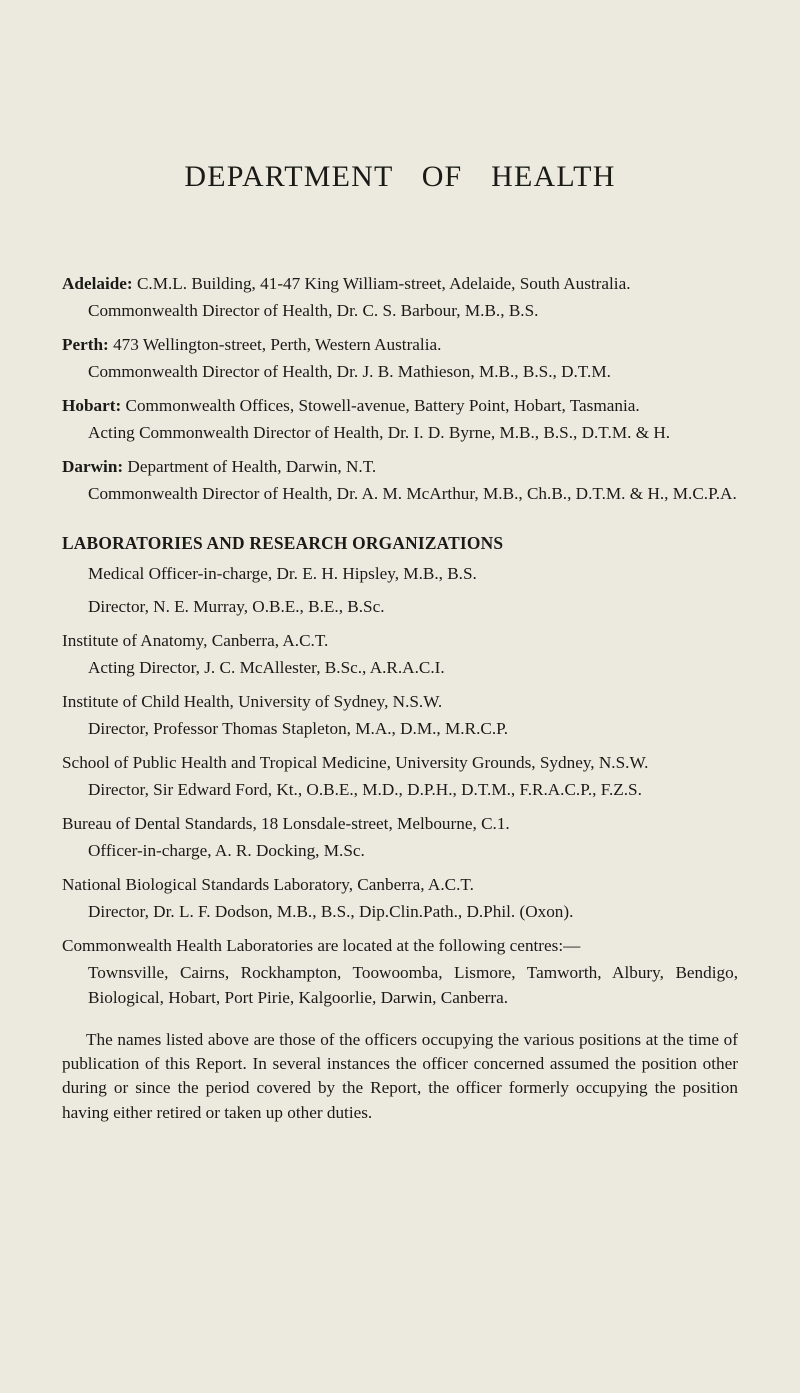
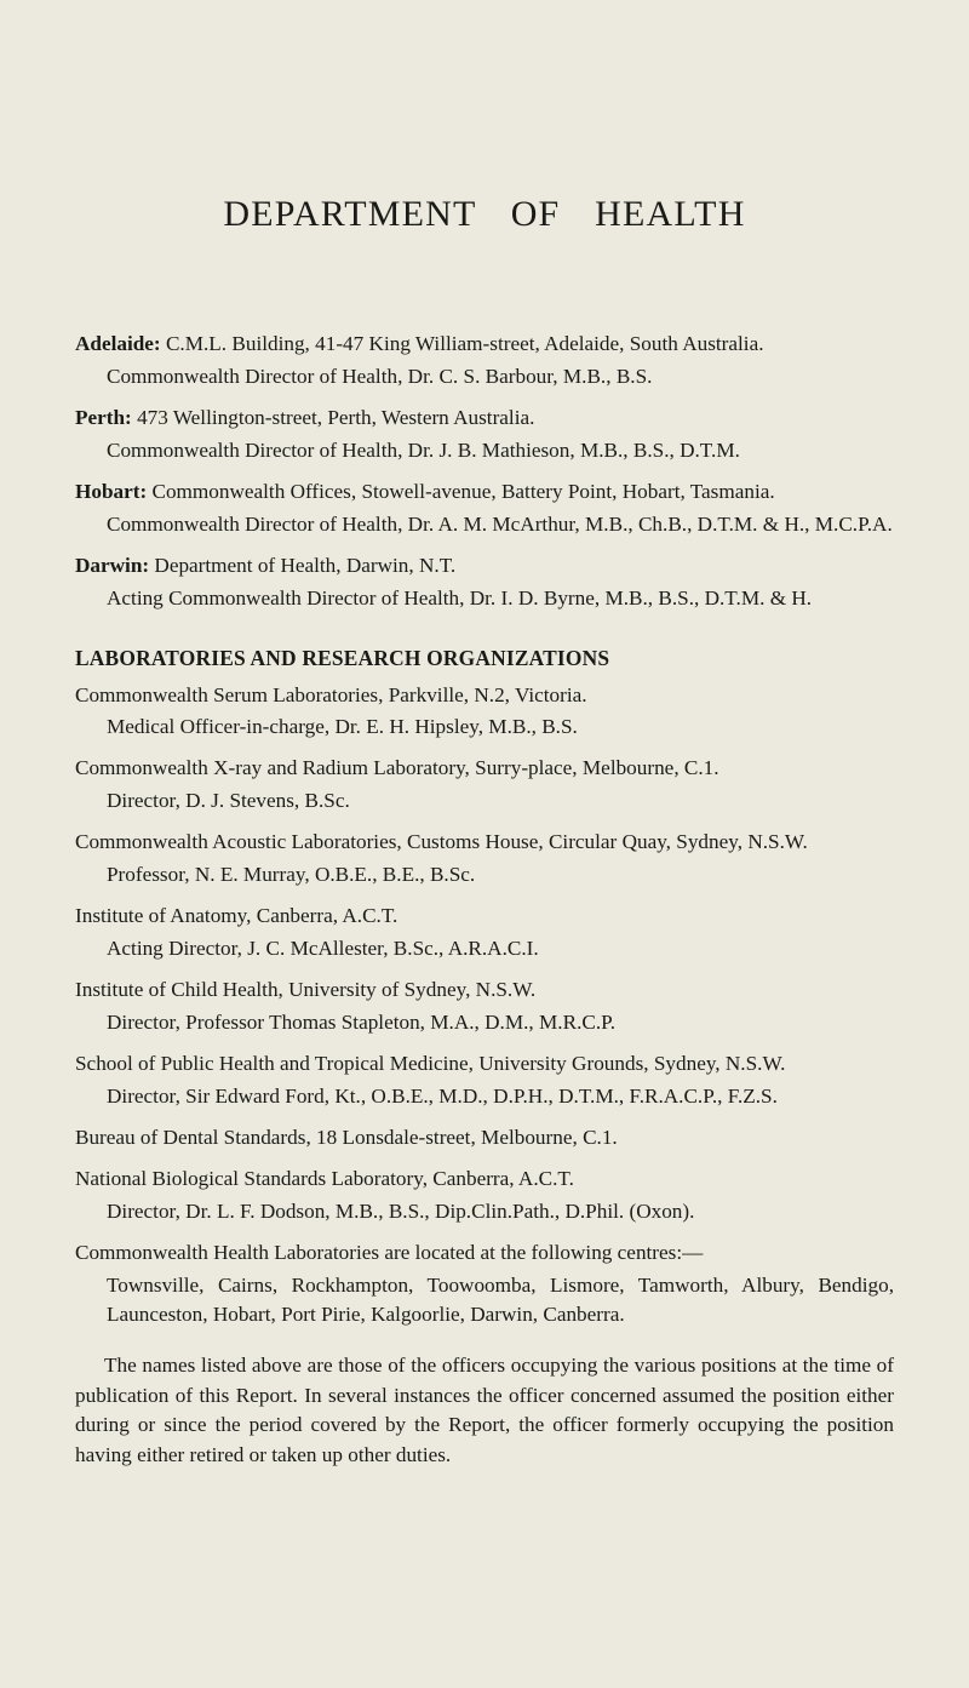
  DEPARTMENT OF HEALTH
  Adelaide: C.M.L. Building, 41-47 King William-street, Adelaide, South Australia.
  Commonwealth Director of Health, Dr. C. S. Barbour, M.B., B.S.
  Perth: 473 Wellington-street, Perth, Western Australia.
  Commonwealth Director of Health, Dr. J. B. Mathieson, M.B., B.S., D.T.M.
  Hobart: Commonwealth Offices, Stowell-avenue, Battery Point, Hobart, Tasmania.
- Acting Commonwealth Director of Health, Dr. I. D. Byrne, M.B., B.S., D.T.M. & H.
+ Commonwealth Director of Health, Dr. A. M. McArthur, M.B., Ch.B., D.T.M. & H., M.C.P.A.
  Darwin: Department of Health, Darwin, N.T.
- Commonwealth Director of Health, Dr. A. M. McArthur, M.B., Ch.B., D.T.M. & H., M.C.P.A.
+ Acting Commonwealth Director of Health, Dr. I. D. Byrne, M.B., B.S., D.T.M. & H.
  LABORATORIES AND RESEARCH ORGANIZATIONS
+ Commonwealth Serum Laboratories, Parkville, N.2, Victoria.
  Medical Officer-in-charge, Dr. E. H. Hipsley, M.B., B.S.
+ Commonwealth X-ray and Radium Laboratory, Surry-place, Melbourne, C.1.
+ Director, D. J. Stevens, B.Sc.
+ Commonwealth Acoustic Laboratories, Customs House, Circular Quay, Sydney, N.S.W.
- Director, N. E. Murray, O.B.E., B.E., B.Sc.
+ Professor, N. E. Murray, O.B.E., B.E., B.Sc.
  Institute of Anatomy, Canberra, A.C.T.
  Acting Director, J. C. McAllester, B.Sc., A.R.A.C.I.
  Institute of Child Health, University of Sydney, N.S.W.
  Director, Professor Thomas Stapleton, M.A., D.M., M.R.C.P.
  School of Public Health and Tropical Medicine, University Grounds, Sydney, N.S.W.
  Director, Sir Edward Ford, Kt., O.B.E., M.D., D.P.H., D.T.M., F.R.A.C.P., F.Z.S.
  Bureau of Dental Standards, 18 Lonsdale-street, Melbourne, C.1.
- Officer-in-charge, A. R. Docking, M.Sc.
  National Biological Standards Laboratory, Canberra, A.C.T.
  Director, Dr. L. F. Dodson, M.B., B.S., Dip.Clin.Path., D.Phil. (Oxon).
  Commonwealth Health Laboratories are located at the following centres:—
- Townsville, Cairns, Rockhampton, Toowoomba, Lismore, Tamworth, Albury, Bendigo, Biological, Hobart, Port Pirie, Kalgoorlie, Darwin, Canberra.
+ Townsville, Cairns, Rockhampton, Toowoomba, Lismore, Tamworth, Albury, Bendigo, Launceston, Hobart, Port Pirie, Kalgoorlie, Darwin, Canberra.
- The names listed above are those of the officers occupying the various positions at the time of publication of this Report. In several instances the officer concerned assumed the position other during or since the period covered by the Report, the officer formerly occupying the position having either retired or taken up other duties.
+ The names listed above are those of the officers occupying the various positions at the time of publication of this Report. In several instances the officer concerned assumed the position either during or since the period covered by the Report, the officer formerly occupying the position having either retired or taken up other duties.
